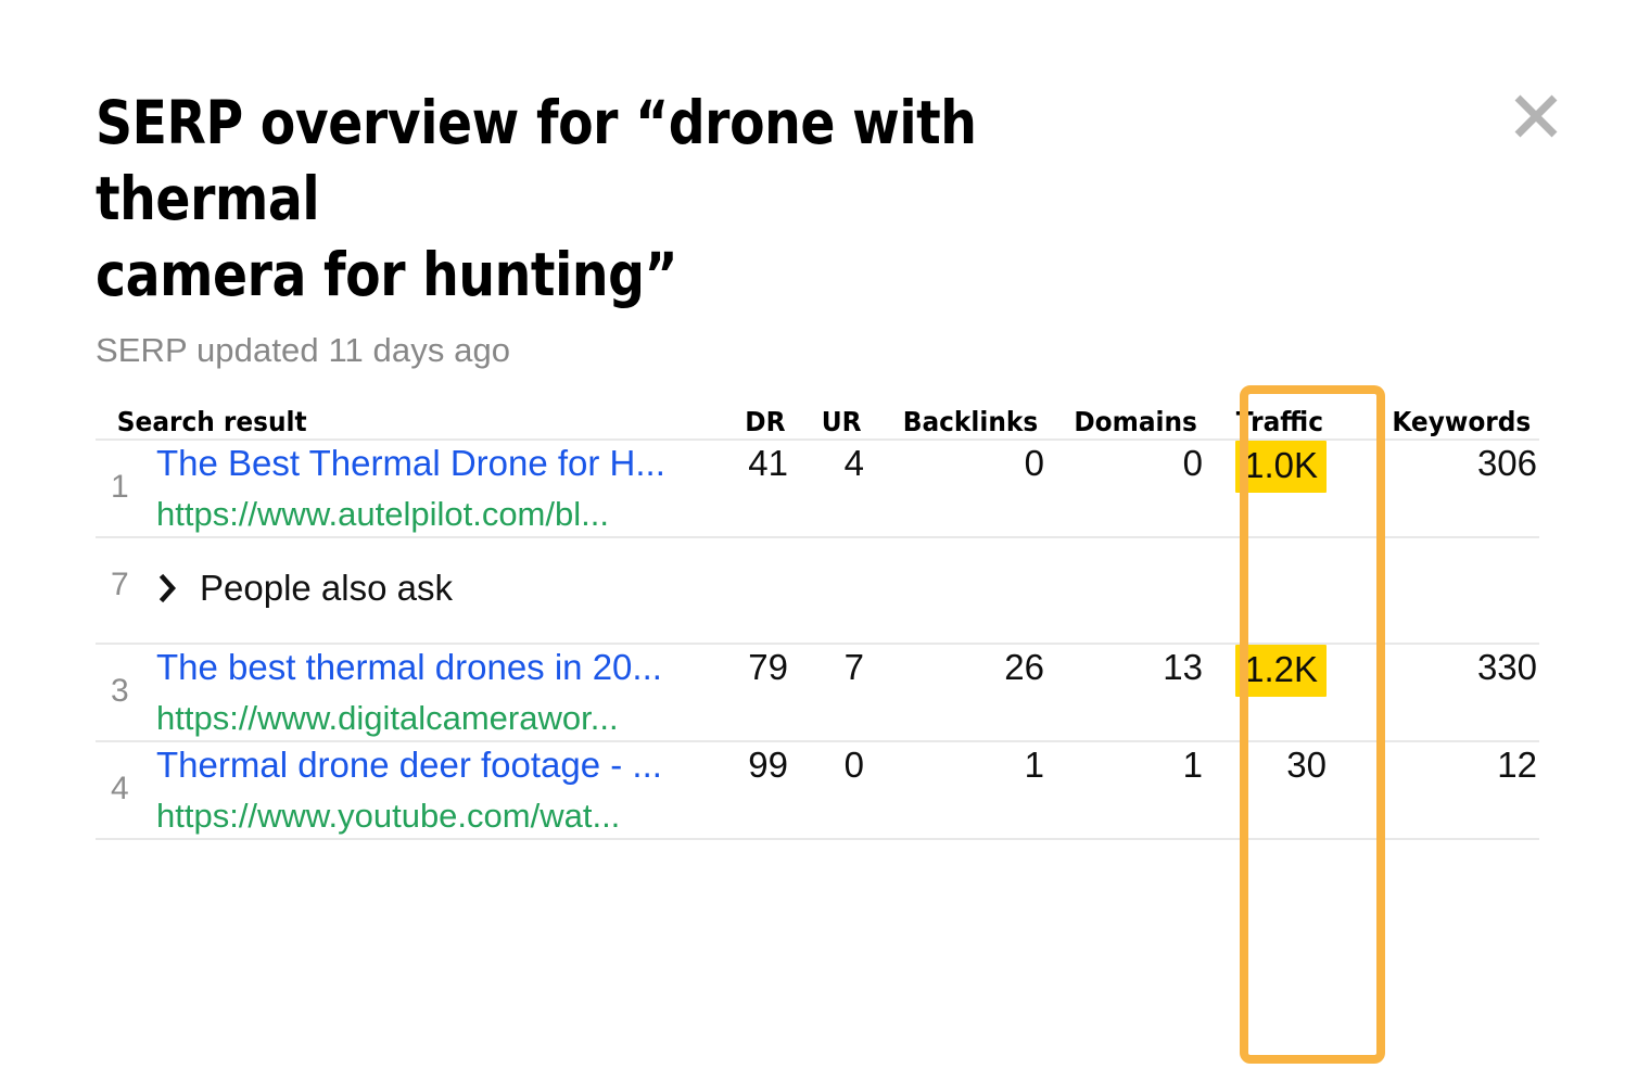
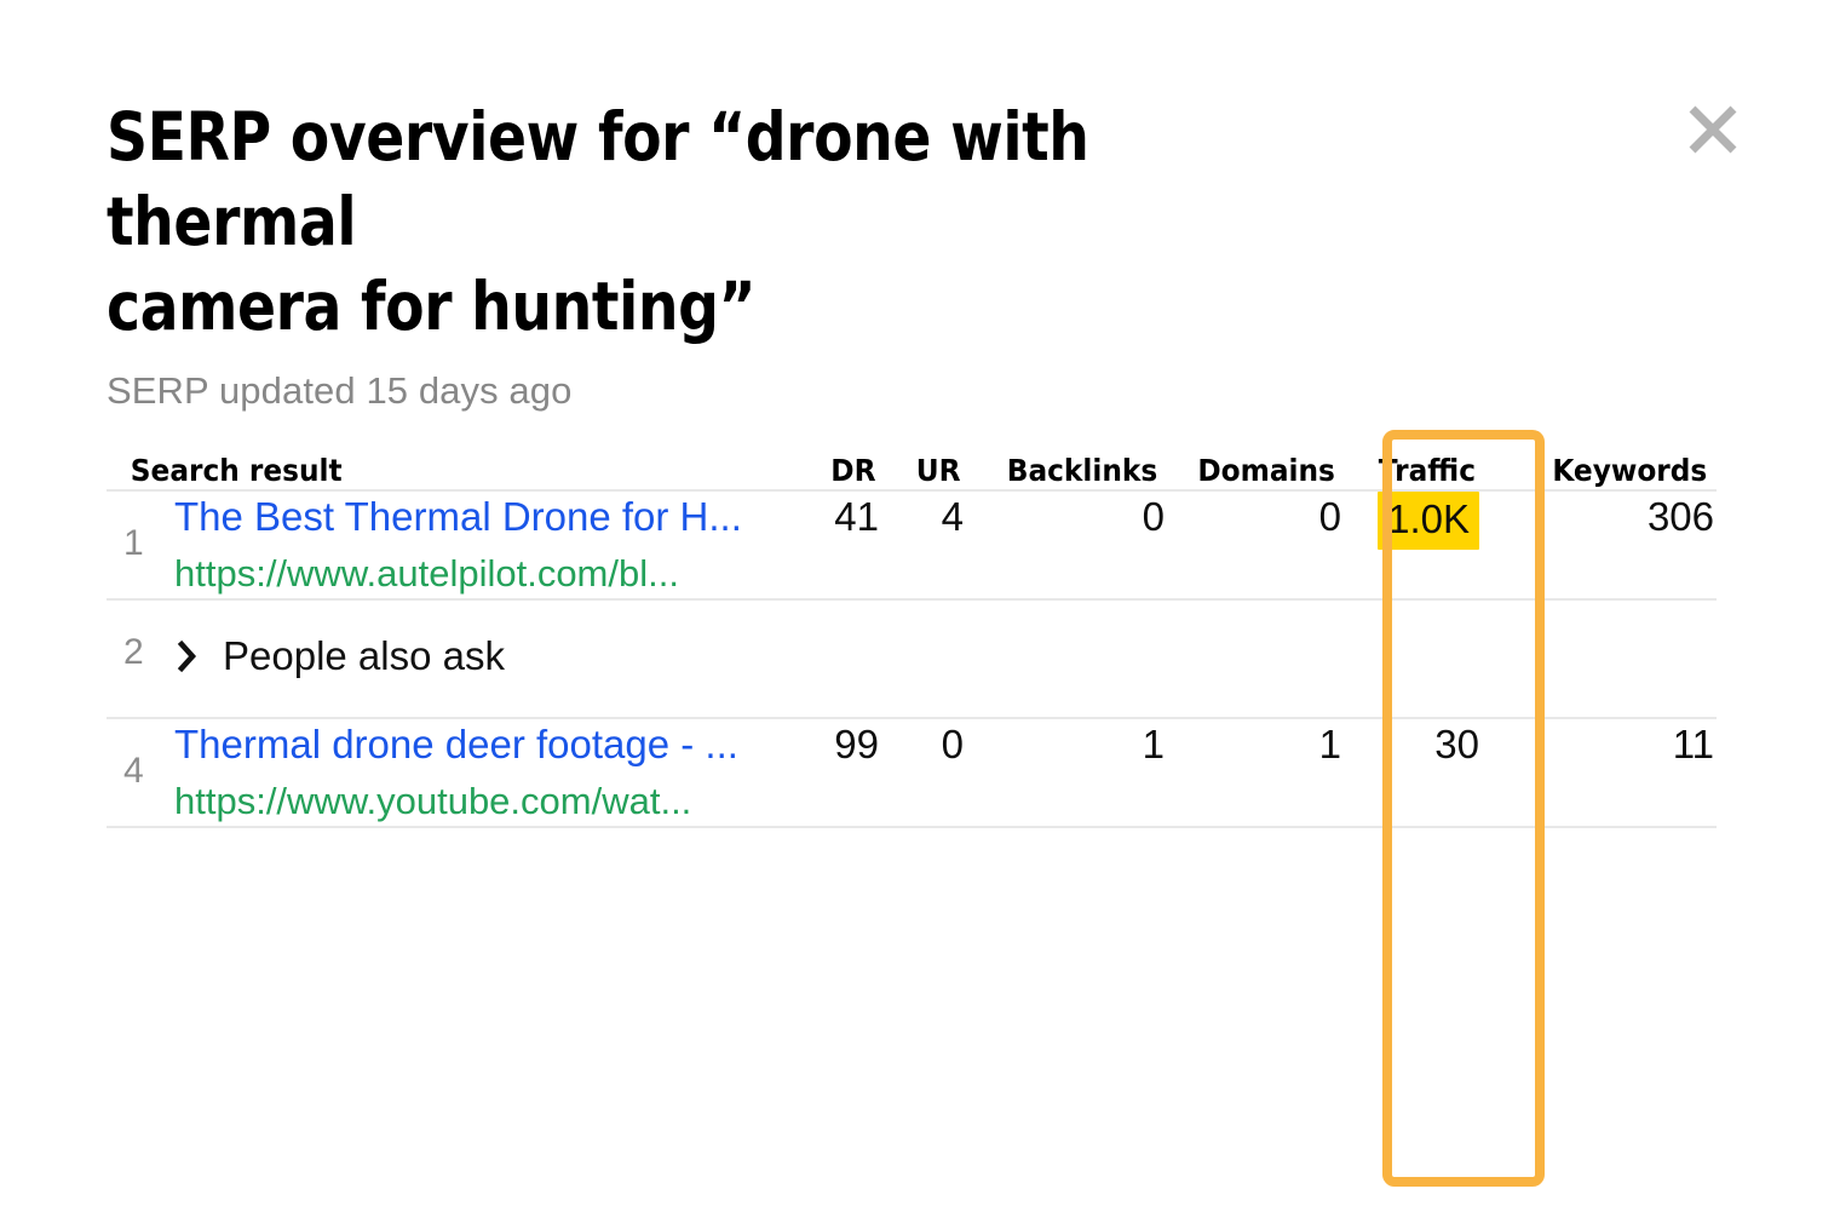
  SERP overview for “drone with thermal
  camera for hunting”
- SERP updated 11 days ago
+ SERP updated 15 days ago
  Search result	DR	UR	Backlinks	Domains	Traffic	Keywords
  1The Best Thermal Drone for H...https://www.autelpilot.com/bl...	41	4	0	0	1.0K	306
- 7 People also ask
+ 2 People also ask
- 3The best thermal drones in 20...https://www.digitalcamerawor...	79	7	26	13	1.2K	330
- 4Thermal drone deer footage - ...https://www.youtube.com/wat...	99	0	1	1	30	12
+ 4Thermal drone deer footage - ...https://www.youtube.com/wat...	99	0	1	1	30	11
